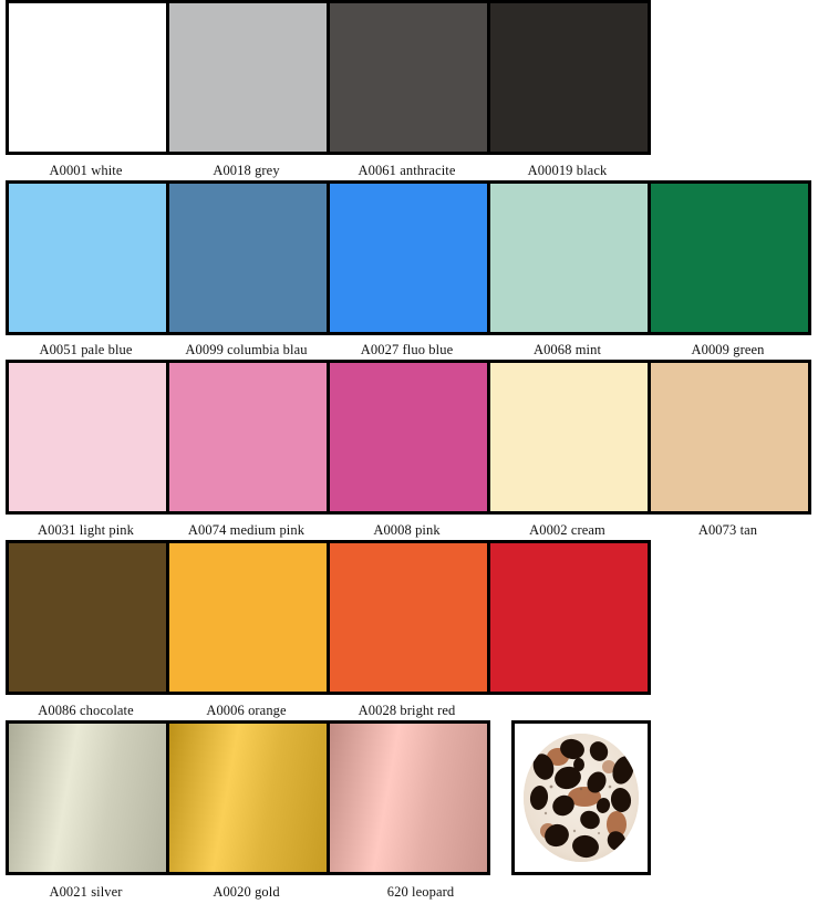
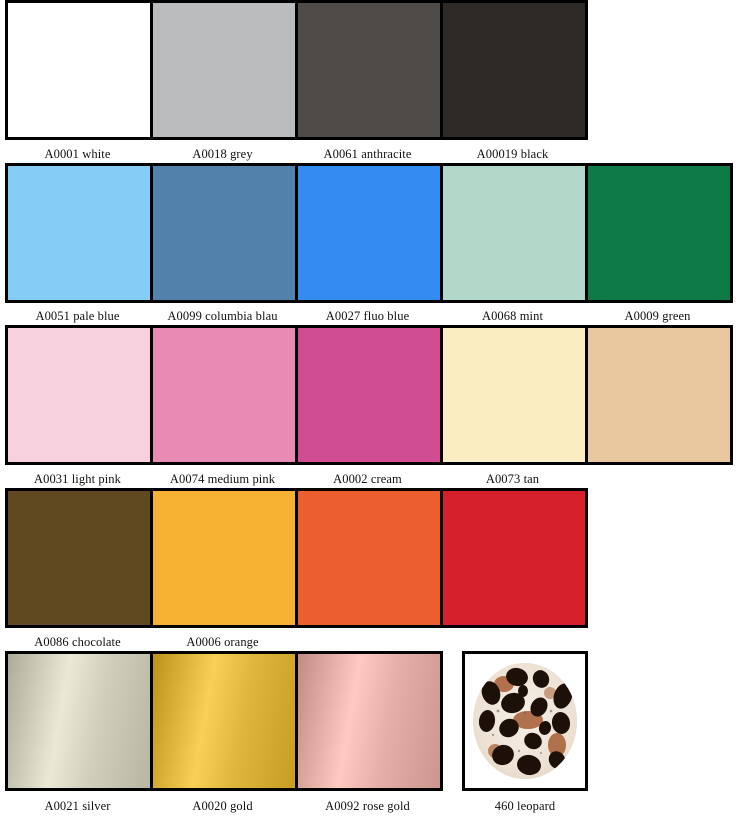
  A0001 white
  A0018 grey
  A0061 anthracite
  A00019 black
  A0051 pale blue
  A0099 columbia blau
  A0027 fluo blue
  A0068 mint
  A0009 green
  A0031 light pink
  A0074 medium pink
- A0008 pink
  A0002 cream
  A0073 tan
  A0086 chocolate
  A0006 orange
- A0028 bright red
  A0021 silver
  A0020 gold
+ A0092 rose gold
- 620 leopard
+ 460 leopard
